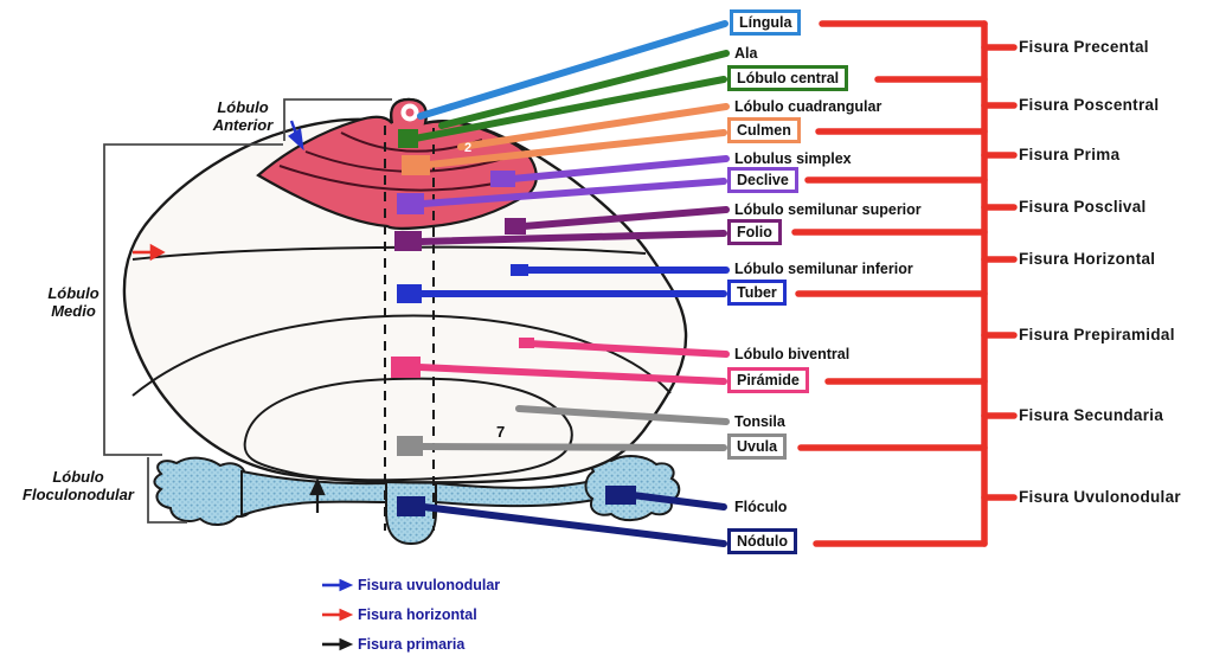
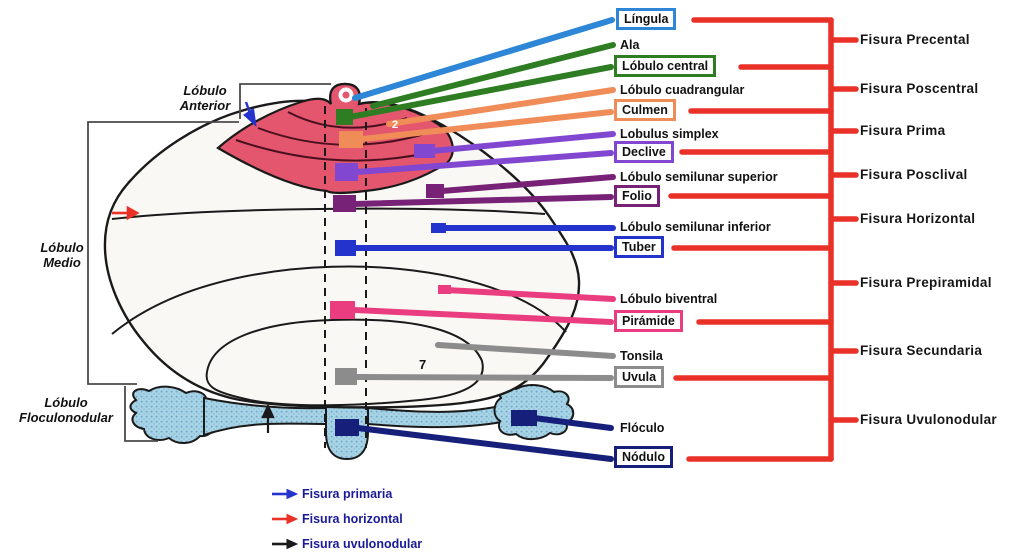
  Lóbulo
  Anterior
  Lóbulo
  Medio
  Lóbulo
  Floculonodular
  Língula
  Ala
  Lóbulo central
  Lóbulo cuadrangular
  Culmen
  Lobulus simplex
  Declive
  Lóbulo semilunar superior
  Folio
  Lóbulo semilunar inferior
  Tuber
  Lóbulo biventral
  Pirámide
  Tonsila
  Uvula
  Flóculo
  Nódulo
  Fisura Precental
  Fisura Poscentral
  Fisura Prima
  Fisura Posclival
  Fisura Horizontal
  Fisura Prepiramidal
  Fisura Secundaria
  Fisura Uvulonodular
- Fisura uvulonodular
+ Fisura primaria
  Fisura horizontal
- Fisura primaria
+ Fisura uvulonodular
  2
  7
